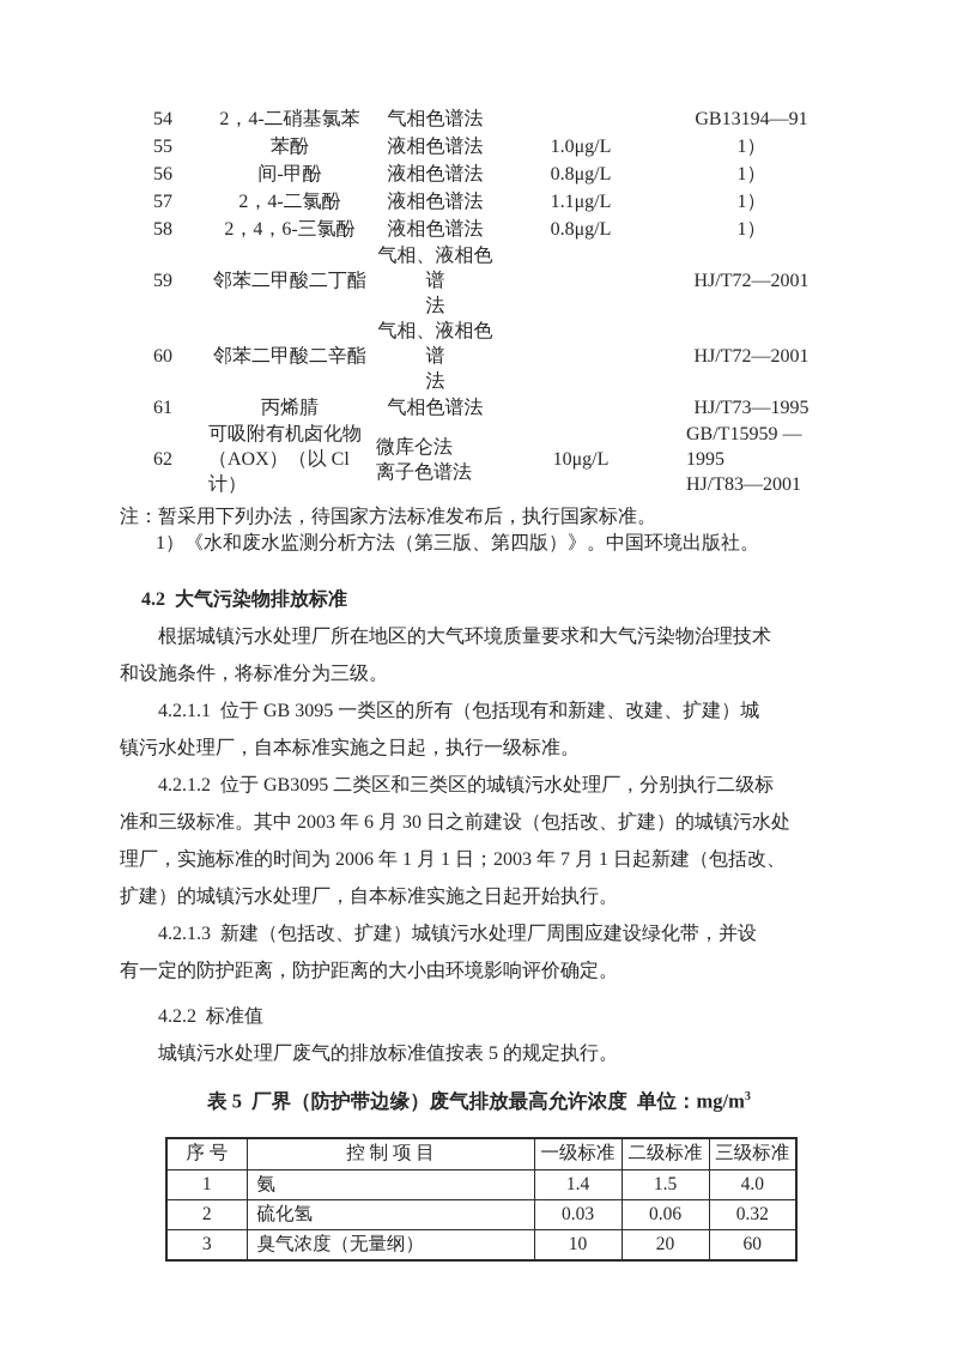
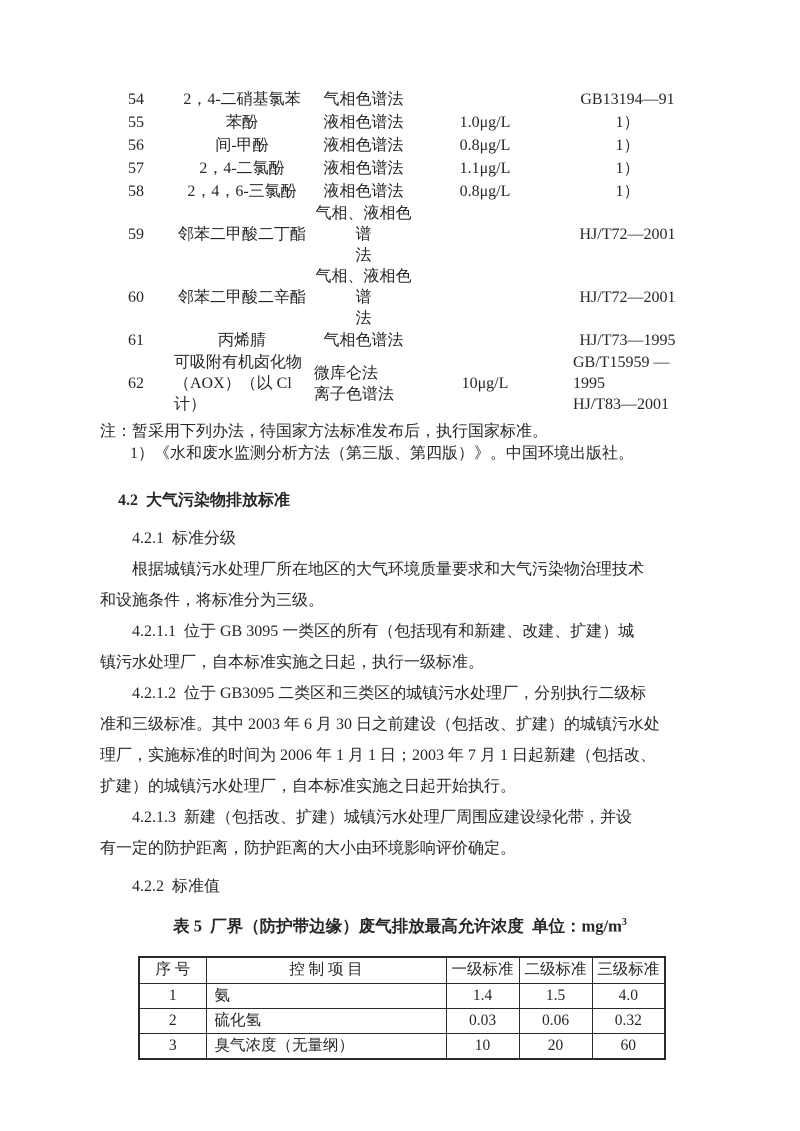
  54
  2，4-二硝基氯苯
  气相色谱法
  GB13194—91
  55
  苯酚
  液相色谱法
  1.0μg/L
  1）
  56
  间-甲酚
  液相色谱法
  0.8μg/L
  1）
  57
  2，4-二氯酚
  液相色谱法
  1.1μg/L
  1）
  58
  2，4，6-三氯酚
  液相色谱法
  0.8μg/L
  1）
  59
  邻苯二甲酸二丁酯
  气相、液相色谱
  法
  HJ/T72—2001
  60
  邻苯二甲酸二辛酯
  气相、液相色谱
  法
  HJ/T72—2001
  61
  丙烯腈
  气相色谱法
  HJ/T73—1995
  62
  可吸附有机卤化物
  （AOX）（以 Cl 计）
  微库仑法
  离子色谱法
  10μg/L
  GB/T15959 —
  1995
  HJ/T83—2001
  注：暂采用下列办法，待国家方法标准发布后，执行国家标准。
  1）《水和废水监测分析方法（第三版、第四版）》。中国环境出版社。
  4.2 大气污染物排放标准
+ 4.2.1 标准分级
  根据城镇污水处理厂所在地区的大气环境质量要求和大气污染物治理技术
  和设施条件，将标准分为三级。
  4.2.1.1 位于 GB 3095 一类区的所有（包括现有和新建、改建、扩建）城
  镇污水处理厂，自本标准实施之日起，执行一级标准。
  4.2.1.2 位于 GB3095 二类区和三类区的城镇污水处理厂，分别执行二级标
  准和三级标准。其中 2003 年 6 月 30 日之前建设（包括改、扩建）的城镇污水处
  理厂，实施标准的时间为 2006 年 1 月 1 日；2003 年 7 月 1 日起新建（包括改、
  扩建）的城镇污水处理厂，自本标准实施之日起开始执行。
  4.2.1.3 新建（包括改、扩建）城镇污水处理厂周围应建设绿化带，并设
  有一定的防护距离，防护距离的大小由环境影响评价确定。
  4.2.2 标准值
- 城镇污水处理厂废气的排放标准值按表 5 的规定执行。
  表 5 厂界（防护带边缘）废气排放最高允许浓度 单位：mg/m3
  序 号	控 制 项 目	一级标准	二级标准	三级标准
  1	氨	1.4	1.5	4.0
  2	硫化氢	0.03	0.06	0.32
  3	臭气浓度（无量纲）	10	20	60
